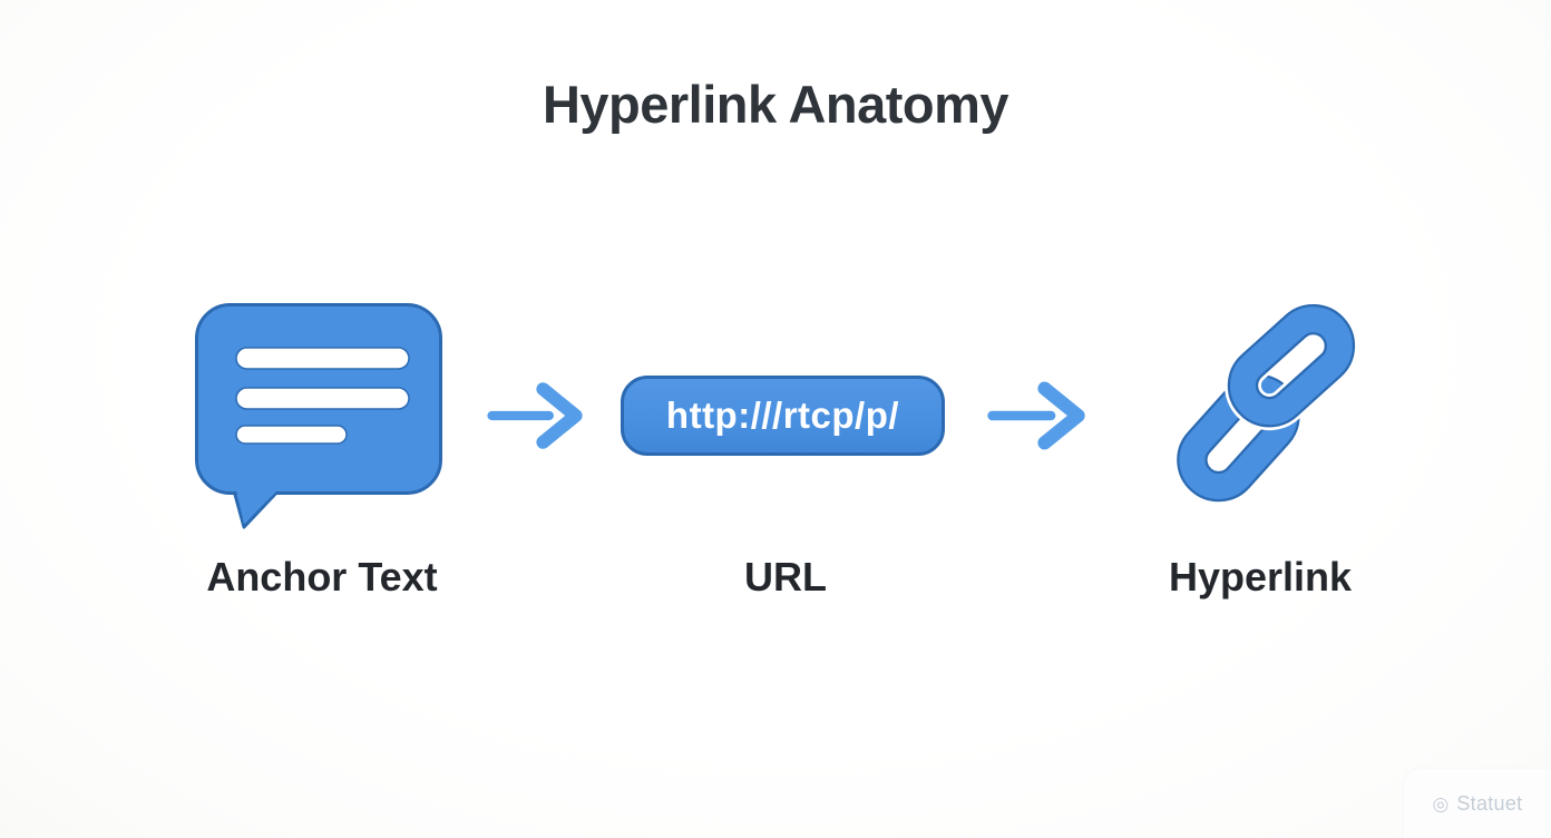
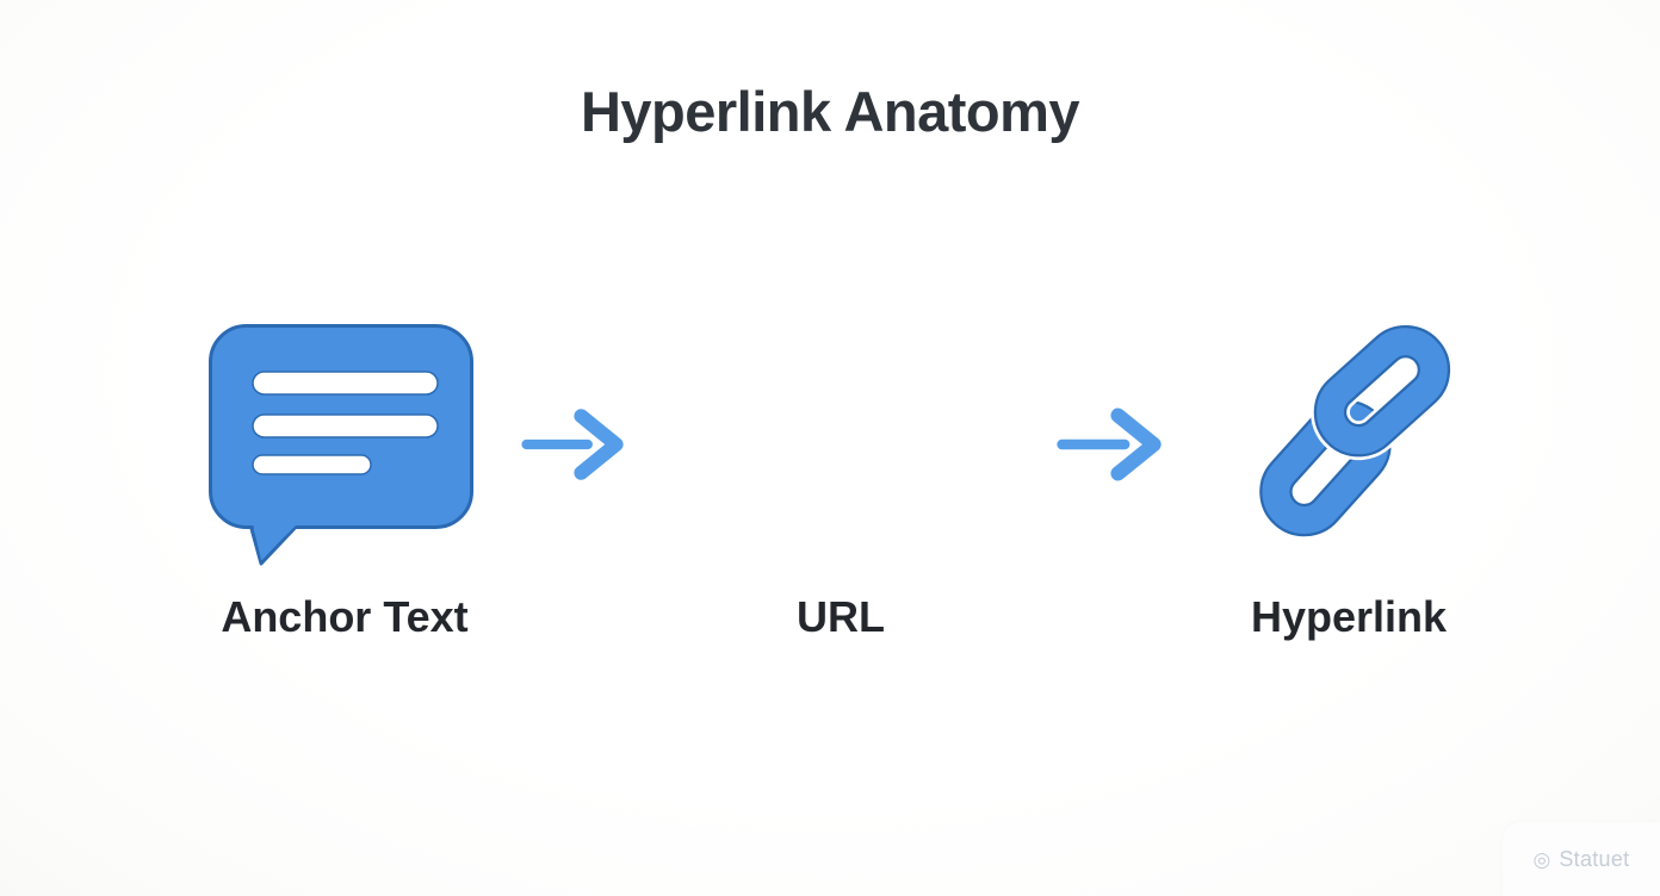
  Hyperlink Anatomy
- http:///rtcp/p/
  Anchor Text
  URL
  Hyperlink
  ◎
  Statuet
